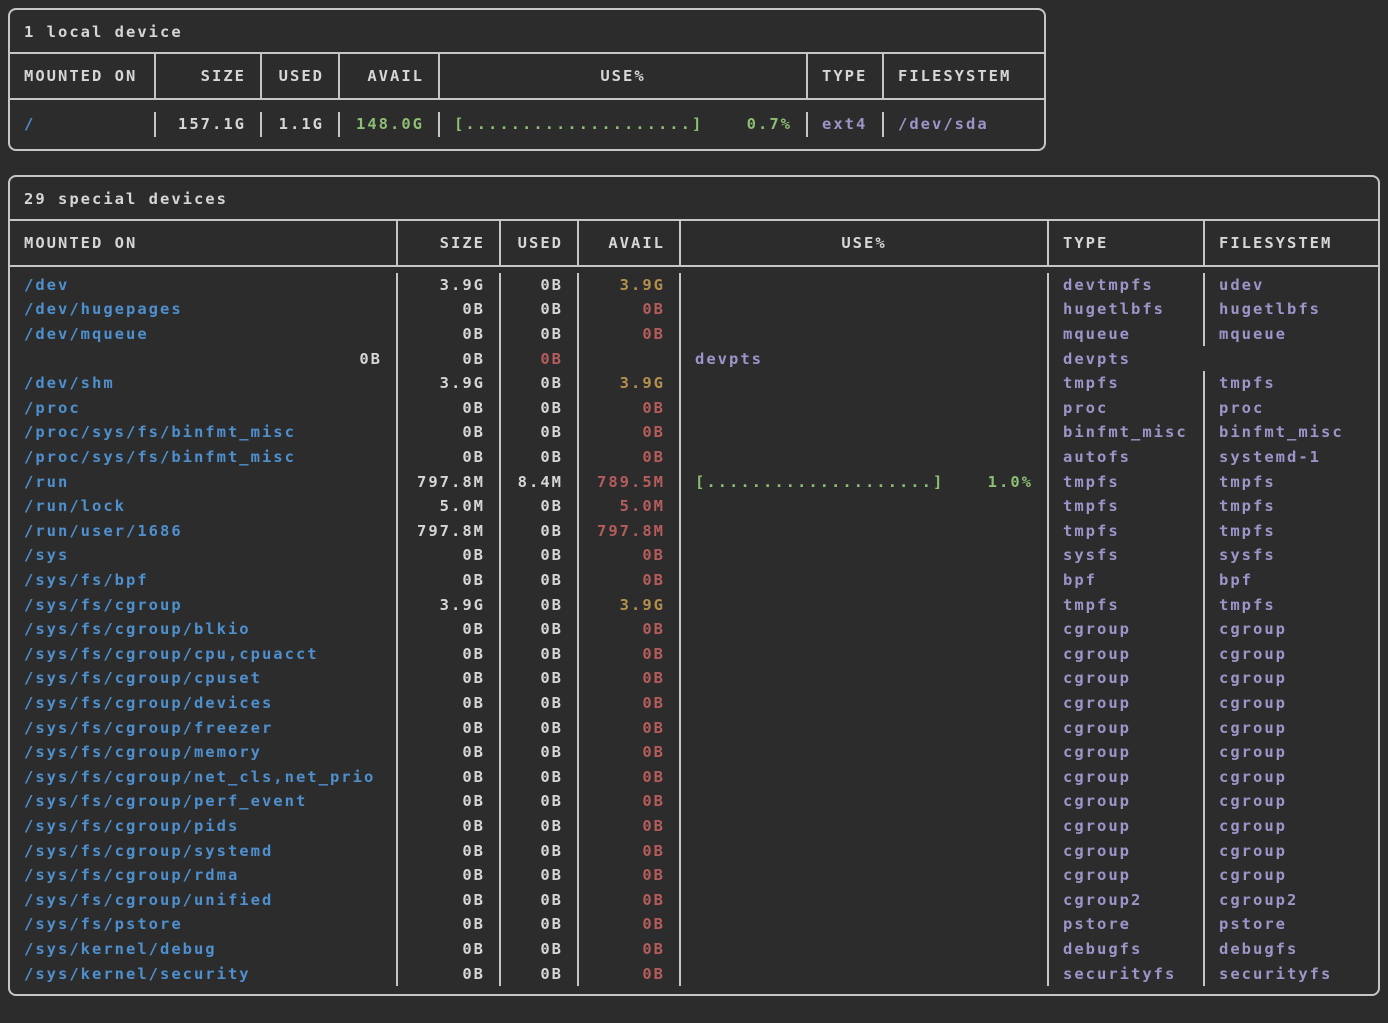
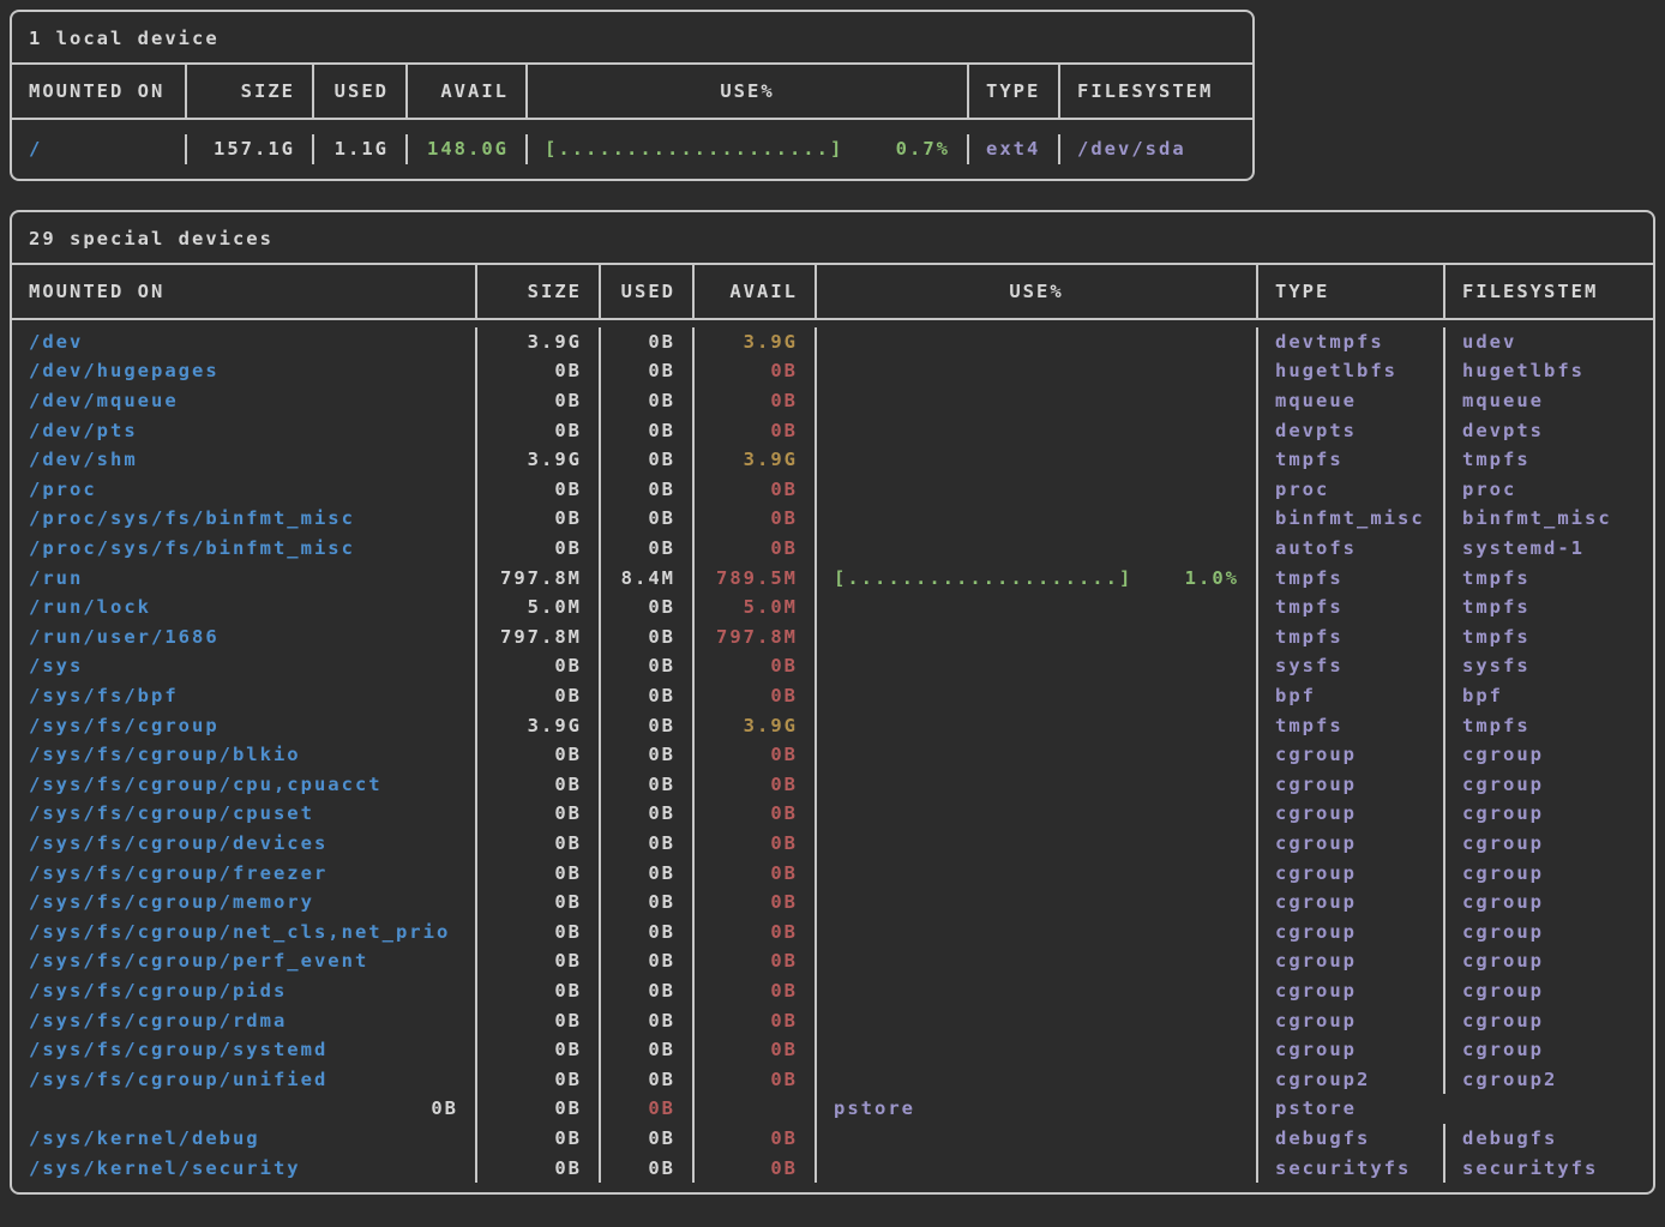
  1 local device
  MOUNTED ON
  SIZE
  USED
  AVAIL
  USE%
  TYPE
  FILESYSTEM
  /
  157.1G
  1.1G
  148.0G
  [....................]
  0.7%
  ext4
  /dev/sda
  29 special devices
  MOUNTED ON
  SIZE
  USED
  AVAIL
  USE%
  TYPE
  FILESYSTEM
  /dev
  3.9G
  0B
  3.9G
  devtmpfs
  udev
  /dev/hugepages
  0B
  0B
  0B
  hugetlbfs
  hugetlbfs
  /dev/mqueue
  0B
  0B
  0B
  mqueue
  mqueue
+ /dev/pts
  0B
  0B
  0B
  devpts
  devpts
  /dev/shm
  3.9G
  0B
  3.9G
  tmpfs
  tmpfs
  /proc
  0B
  0B
  0B
  proc
  proc
  /proc/sys/fs/binfmt_misc
  0B
  0B
  0B
  binfmt_misc
  binfmt_misc
  /proc/sys/fs/binfmt_misc
  0B
  0B
  0B
  autofs
  systemd-1
  /run
  797.8M
  8.4M
  789.5M
  [....................]
  1.0%
  tmpfs
  tmpfs
  /run/lock
  5.0M
  0B
  5.0M
  tmpfs
  tmpfs
  /run/user/1686
  797.8M
  0B
  797.8M
  tmpfs
  tmpfs
  /sys
  0B
  0B
  0B
  sysfs
  sysfs
  /sys/fs/bpf
  0B
  0B
  0B
  bpf
  bpf
  /sys/fs/cgroup
  3.9G
  0B
  3.9G
  tmpfs
  tmpfs
  /sys/fs/cgroup/blkio
  0B
  0B
  0B
  cgroup
  cgroup
  /sys/fs/cgroup/cpu,cpuacct
  0B
  0B
  0B
  cgroup
  cgroup
  /sys/fs/cgroup/cpuset
  0B
  0B
  0B
  cgroup
  cgroup
  /sys/fs/cgroup/devices
  0B
  0B
  0B
  cgroup
  cgroup
  /sys/fs/cgroup/freezer
  0B
  0B
  0B
  cgroup
  cgroup
  /sys/fs/cgroup/memory
  0B
  0B
  0B
  cgroup
  cgroup
  /sys/fs/cgroup/net_cls,net_prio
  0B
  0B
  0B
  cgroup
  cgroup
  /sys/fs/cgroup/perf_event
  0B
  0B
  0B
  cgroup
  cgroup
  /sys/fs/cgroup/pids
  0B
  0B
  0B
  cgroup
  cgroup
- /sys/fs/cgroup/systemd
+ /sys/fs/cgroup/rdma
  0B
  0B
  0B
  cgroup
  cgroup
- /sys/fs/cgroup/rdma
+ /sys/fs/cgroup/systemd
  0B
  0B
  0B
  cgroup
  cgroup
  /sys/fs/cgroup/unified
  0B
  0B
  0B
  cgroup2
  cgroup2
- /sys/fs/pstore
  0B
  0B
  0B
  pstore
  pstore
  /sys/kernel/debug
  0B
  0B
  0B
  debugfs
  debugfs
  /sys/kernel/security
  0B
  0B
  0B
  securityfs
  securityfs
